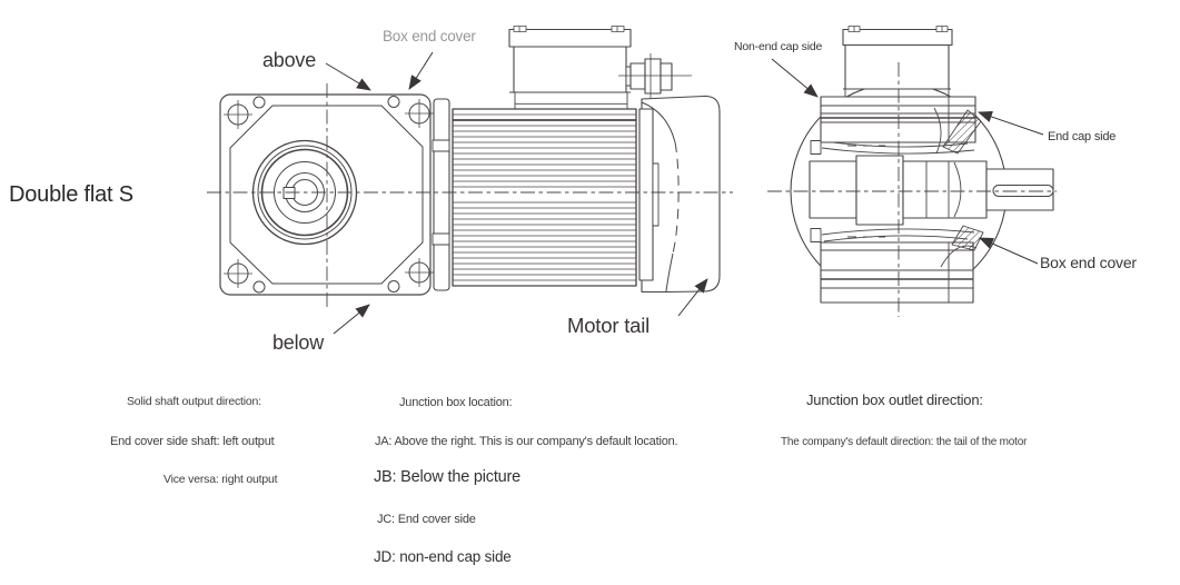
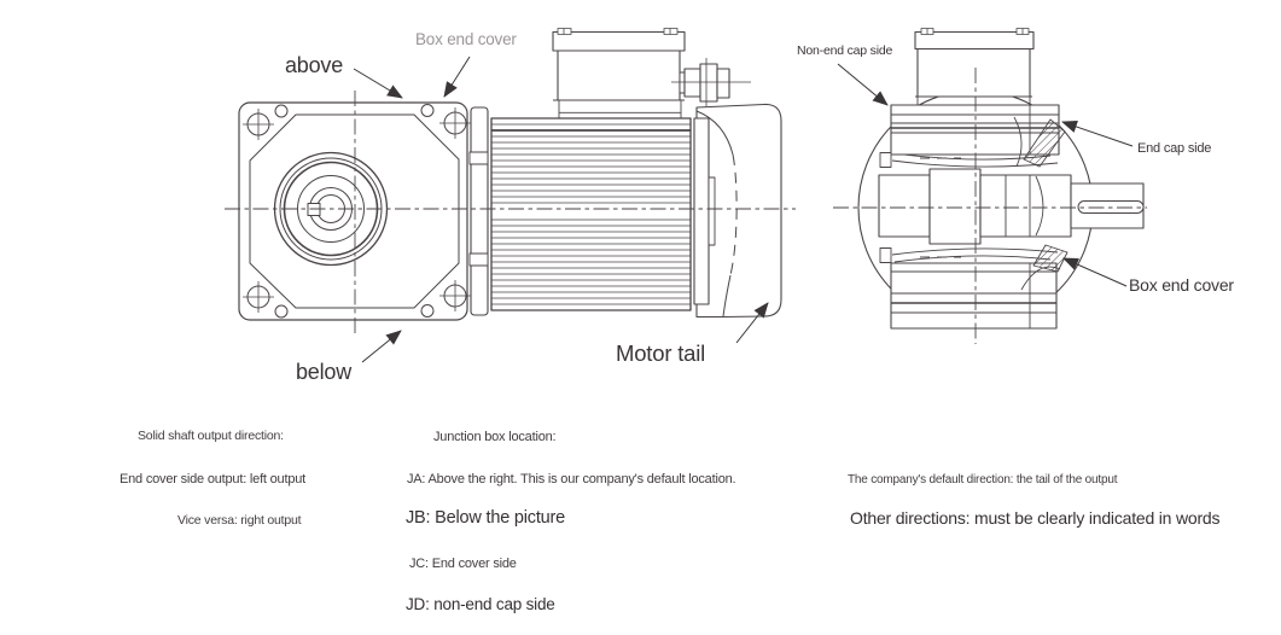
- Double flat S
  above
  Box end cover
  below
  Motor tail
  Non-end cap side
  End cap side
  Box end cover
  Solid shaft output direction:
- End cover side shaft: left output
+ End cover side output: left output
  Vice versa: right output
  Junction box location:
  JA: Above the right. This is our company's default location.
  JB: Below the picture
  JC: End cover side
  JD: non-end cap side
- Junction box outlet direction:
- The company's default direction: the tail of the motor
+ The company's default direction: the tail of the output
+ Other directions: must be clearly indicated in words
